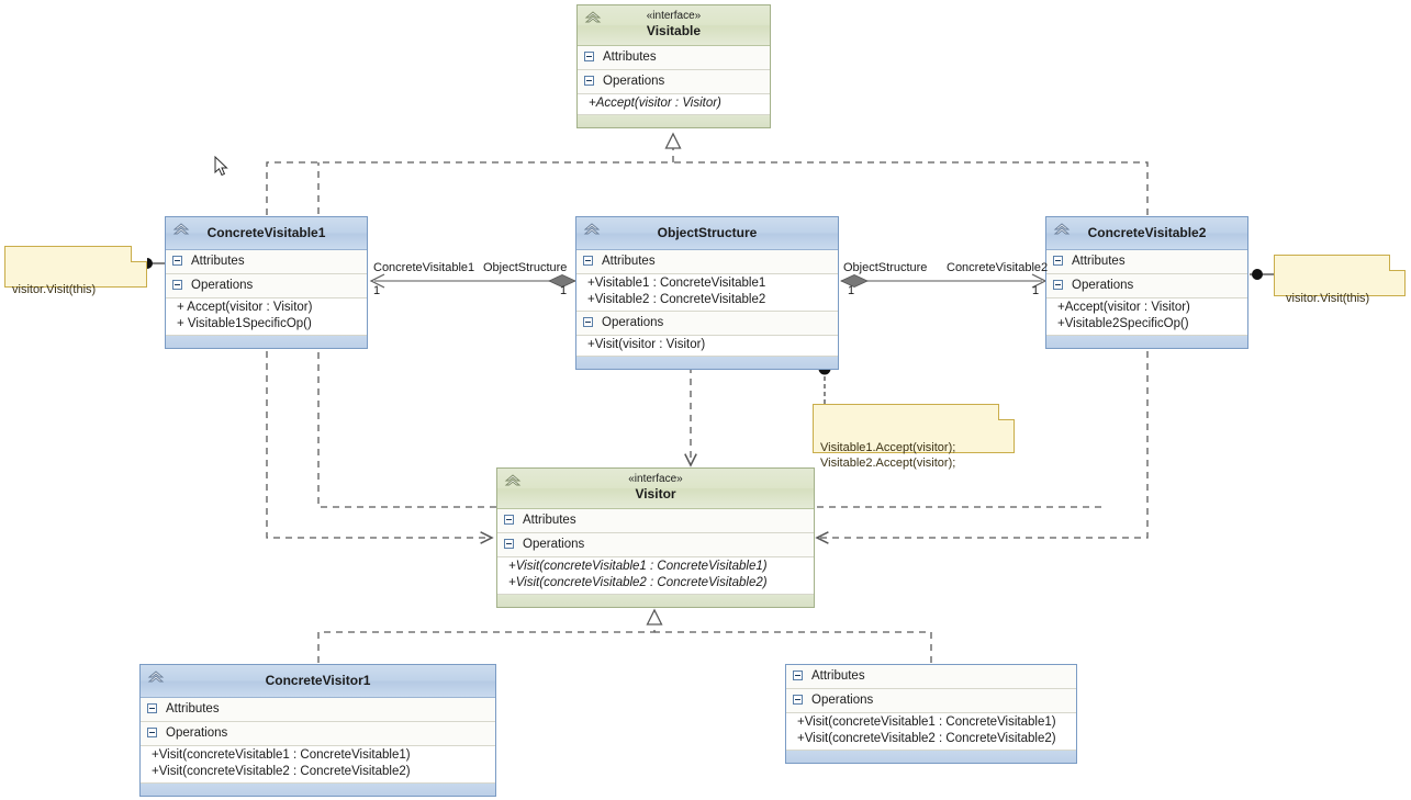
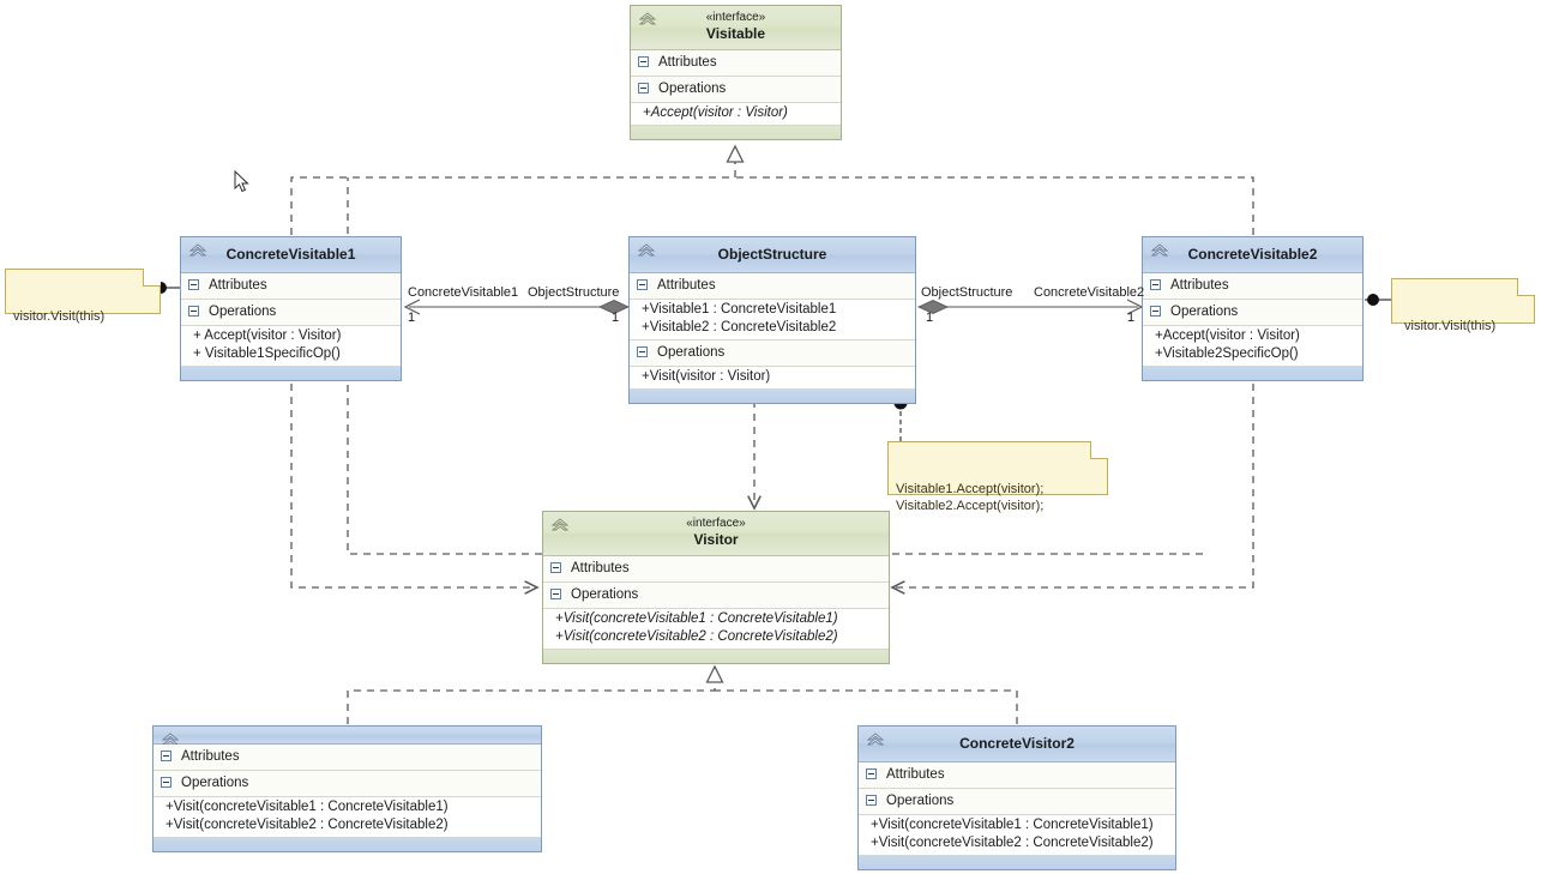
  «interface»
  Visitable
  Attributes
  Operations
  +Accept(visitor : Visitor)
  ConcreteVisitable1
  Attributes
  Operations
  + Accept(visitor : Visitor)
  + Visitable1SpecificOp()
  ObjectStructure
  Attributes
  +Visitable1 : ConcreteVisitable1
  +Visitable2 : ConcreteVisitable2
  Operations
  +Visit(visitor : Visitor)
  ConcreteVisitable2
  Attributes
  Operations
  +Accept(visitor : Visitor)
  +Visitable2SpecificOp()
  «interface»
  Visitor
  Attributes
  Operations
  +Visit(concreteVisitable1 : ConcreteVisitable1)
  +Visit(concreteVisitable2 : ConcreteVisitable2)
- ConcreteVisitor1
  Attributes
  Operations
  +Visit(concreteVisitable1 : ConcreteVisitable1)
  +Visit(concreteVisitable2 : ConcreteVisitable2)
+ ConcreteVisitor2
  Attributes
  Operations
  +Visit(concreteVisitable1 : ConcreteVisitable1)
  +Visit(concreteVisitable2 : ConcreteVisitable2)
  visitor.Visit(this)
  visitor.Visit(this)
  Visitable1.Accept(visitor);
  Visitable2.Accept(visitor);
  ConcreteVisitable1
  ObjectStructure
  1
  1
  ObjectStructure
  ConcreteVisitable2
  1
  1
